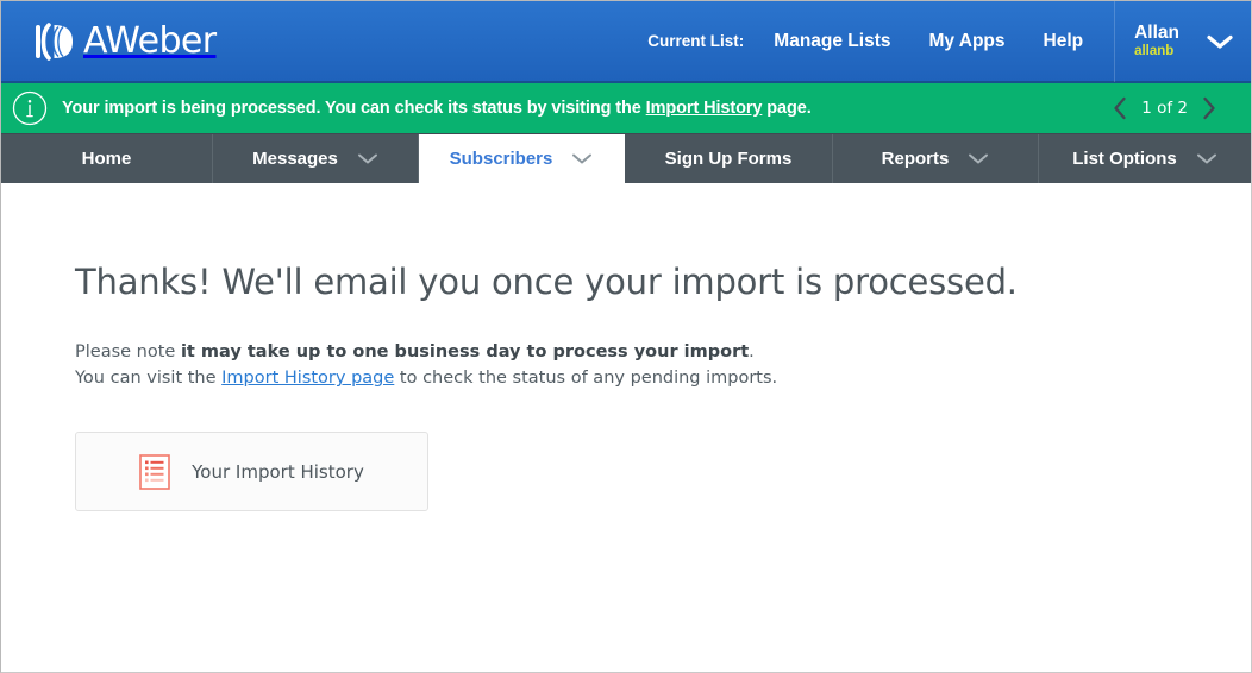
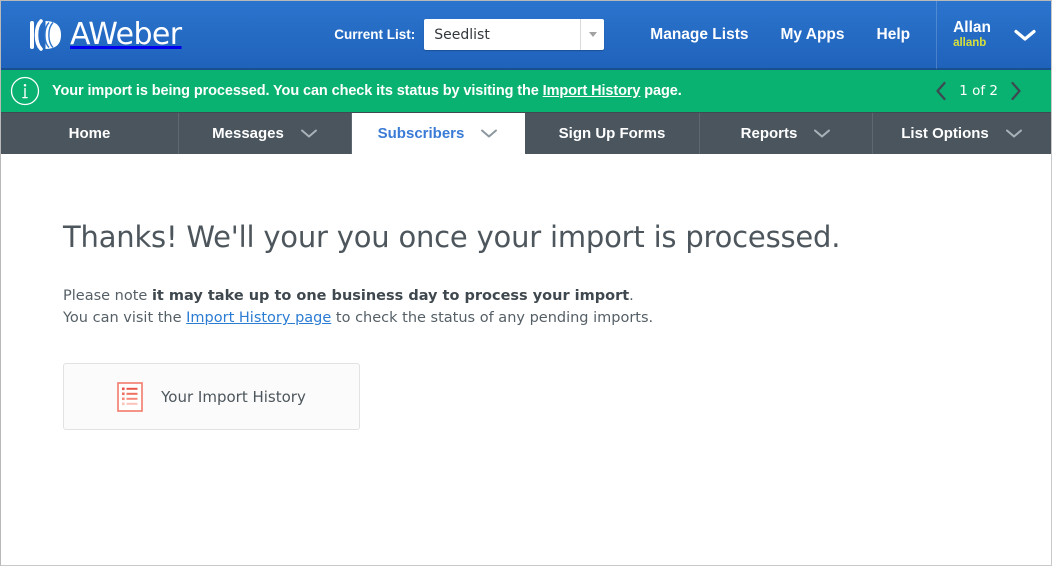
  AWeber
  Current List:
+ Seedlist
  Manage Lists
  My Apps
  Help
  Allan
  allanb
  Your import is being processed. You can check its status by visiting the Import History page.
  1 of 2
  Home
  Messages
  Subscribers
  Sign Up Forms
  Reports
  List Options
- Thanks! We'll email you once your import is processed.
+ Thanks! We'll your you once your import is processed.
  Please note it may take up to one business day to process your import.
  You can visit the Import History page to check the status of any pending imports.
  Your Import History
